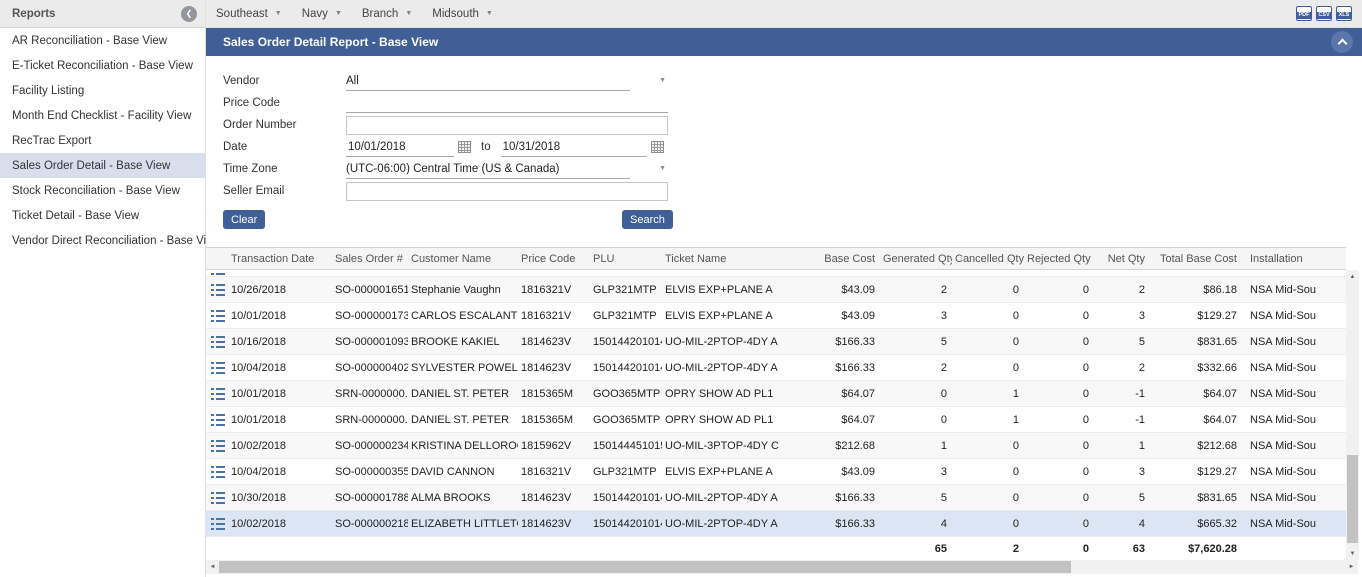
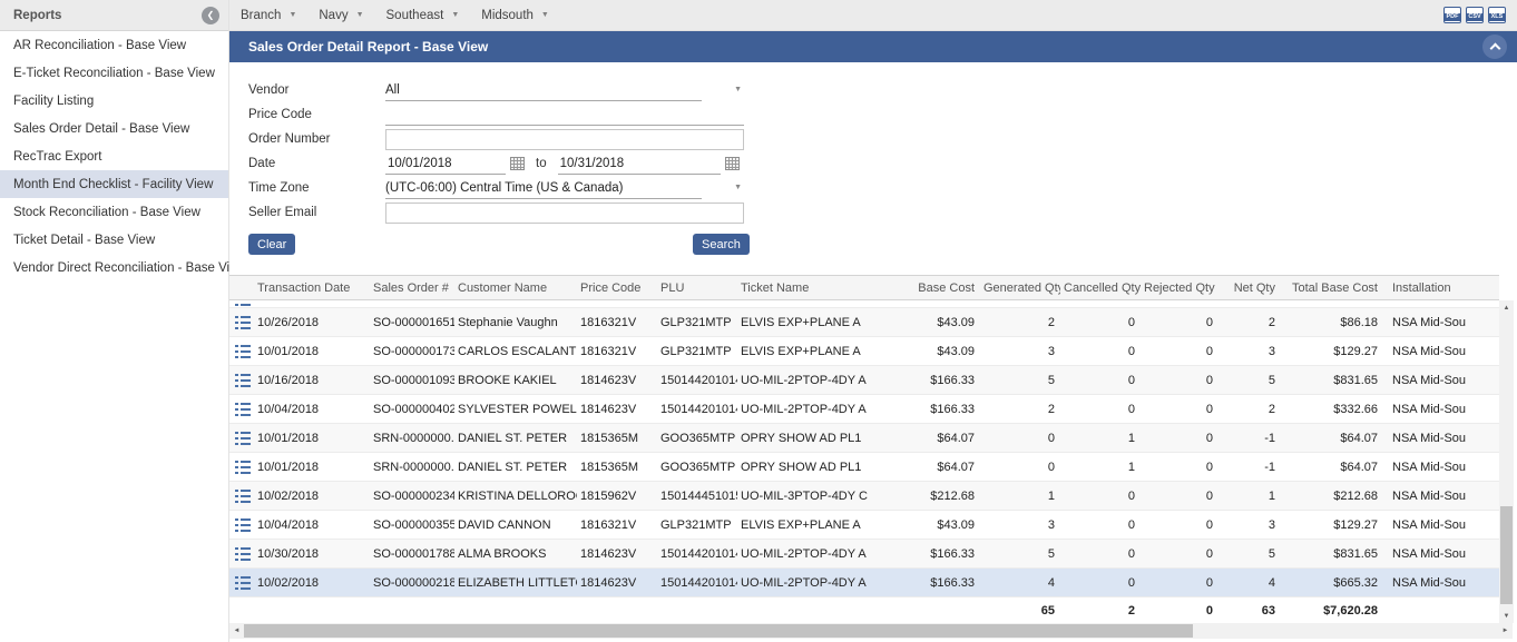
  Reports
  ❮
  AR Reconciliation - Base View
  E-Ticket Reconciliation - Base View
  Facility Listing
- Month End Checklist - Facility View
+ Sales Order Detail - Base View
  RecTrac Export
- Sales Order Detail - Base View
+ Month End Checklist - Facility View
  Stock Reconciliation - Base View
  Ticket Detail - Base View
  Vendor Direct Reconciliation - Base Vi
- Southeast
+ Branch
  Navy
- Branch
+ Southeast
  Midsouth
  Sales Order Detail Report - Base View
  Vendor
  All
  Price Code
  Order Number
  Date
  10/01/2018
  to
  10/31/2018
  Time Zone
  (UTC-06:00) Central Time (US & Canada)
  Seller Email
  Clear
  Search
  Transaction Date
  Sales Order #
  Customer Name
  Price Code
  PLU
  Ticket Name
  Base Cost
  Generated Qt
  Cancelled Qty
  Rejected Qty
  Net Qty
  Total Base Cost
  Installation
  10/26/2018
  SO-000001651
  Stephanie Vaughn
  1816321V
  GLP321MTP
  ELVIS EXP+PLANE A
  $43.09
  2
  0
  0
  2
  $86.18
  NSA Mid-Sou
  10/01/2018
  SO-000000173
  CARLOS ESCALANT
  1816321V
  GLP321MTP
  ELVIS EXP+PLANE A
  $43.09
  3
  0
  0
  3
  $129.27
  NSA Mid-Sou
  10/16/2018
  SO-000001093
  BROOKE KAKIEL
  1814623V
  15014420101
  UO-MIL-2PTOP-4DY A
  $166.33
  5
  0
  0
  5
  $831.65
  NSA Mid-Sou
  10/04/2018
  SO-000000402
  SYLVESTER POWEL
  1814623V
  15014420101
  UO-MIL-2PTOP-4DY A
  $166.33
  2
  0
  0
  2
  $332.66
  NSA Mid-Sou
  10/01/2018
  SRN-0000000.
  DANIEL ST. PETER
  1815365M
  GOO365MTP
  OPRY SHOW AD PL1
  $64.07
  0
  1
  0
  -1
  $64.07
  NSA Mid-Sou
  10/01/2018
  SRN-0000000.
  DANIEL ST. PETER
  1815365M
  GOO365MTP
  OPRY SHOW AD PL1
  $64.07
  0
  1
  0
  -1
  $64.07
  NSA Mid-Sou
  10/02/2018
  SO-000000234
  KRISTINA DELLORO
  1815962V
  15014445101
  UO-MIL-3PTOP-4DY C
  $212.68
  1
  0
  0
  1
  $212.68
  NSA Mid-Sou
  10/04/2018
  SO-000000355
  DAVID CANNON
  1816321V
  GLP321MTP
  ELVIS EXP+PLANE A
  $43.09
  3
  0
  0
  3
  $129.27
  NSA Mid-Sou
  10/30/2018
  SO-000001788
  ALMA BROOKS
  1814623V
  15014420101
  UO-MIL-2PTOP-4DY A
  $166.33
  5
  0
  0
  5
  $831.65
  NSA Mid-Sou
  10/02/2018
  SO-000000218
  ELIZABETH LITTLET
  1814623V
  15014420101
  UO-MIL-2PTOP-4DY A
  $166.33
  4
  0
  0
  4
  $665.32
  NSA Mid-Sou
  65
  2
  0
  63
  $7,620.28
